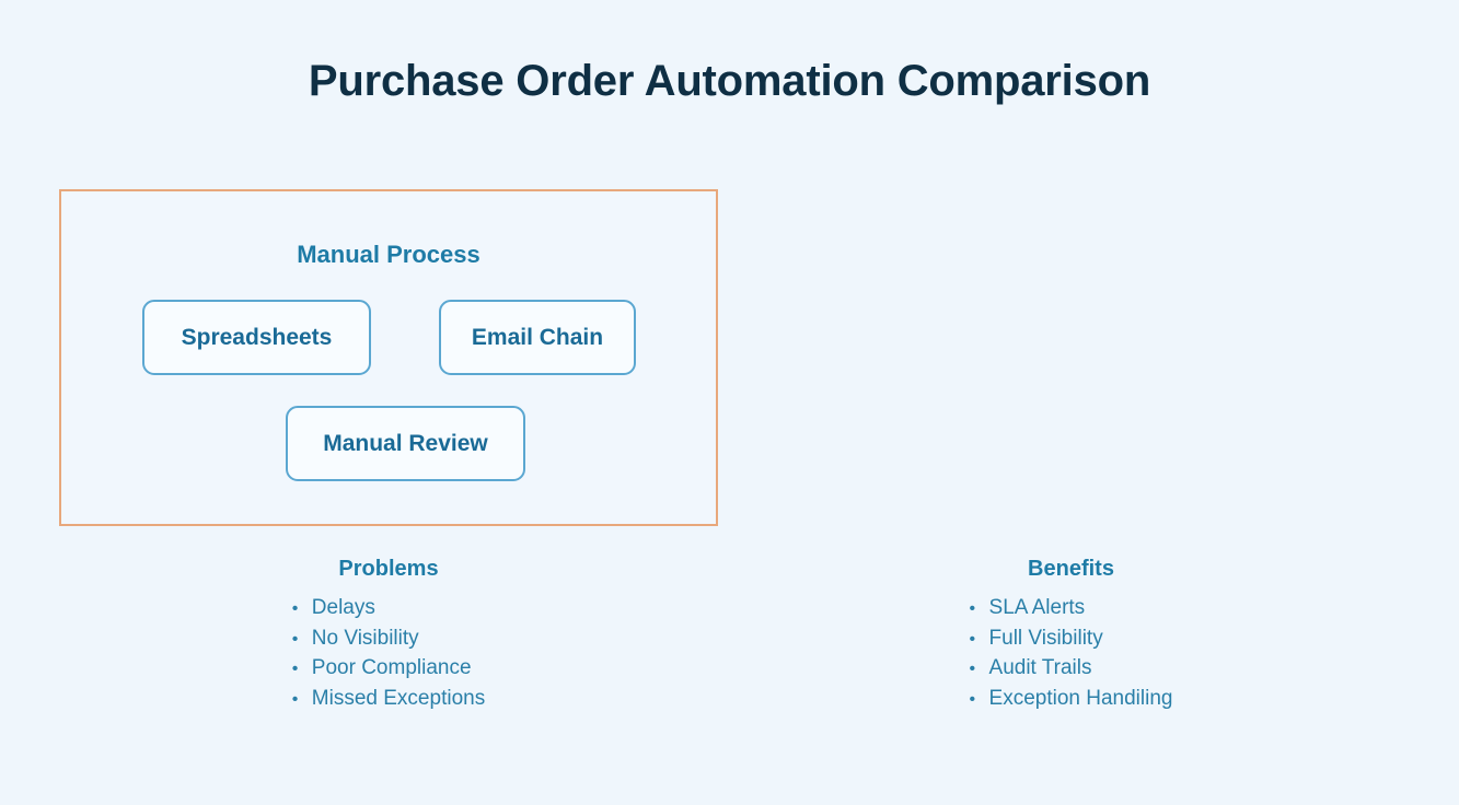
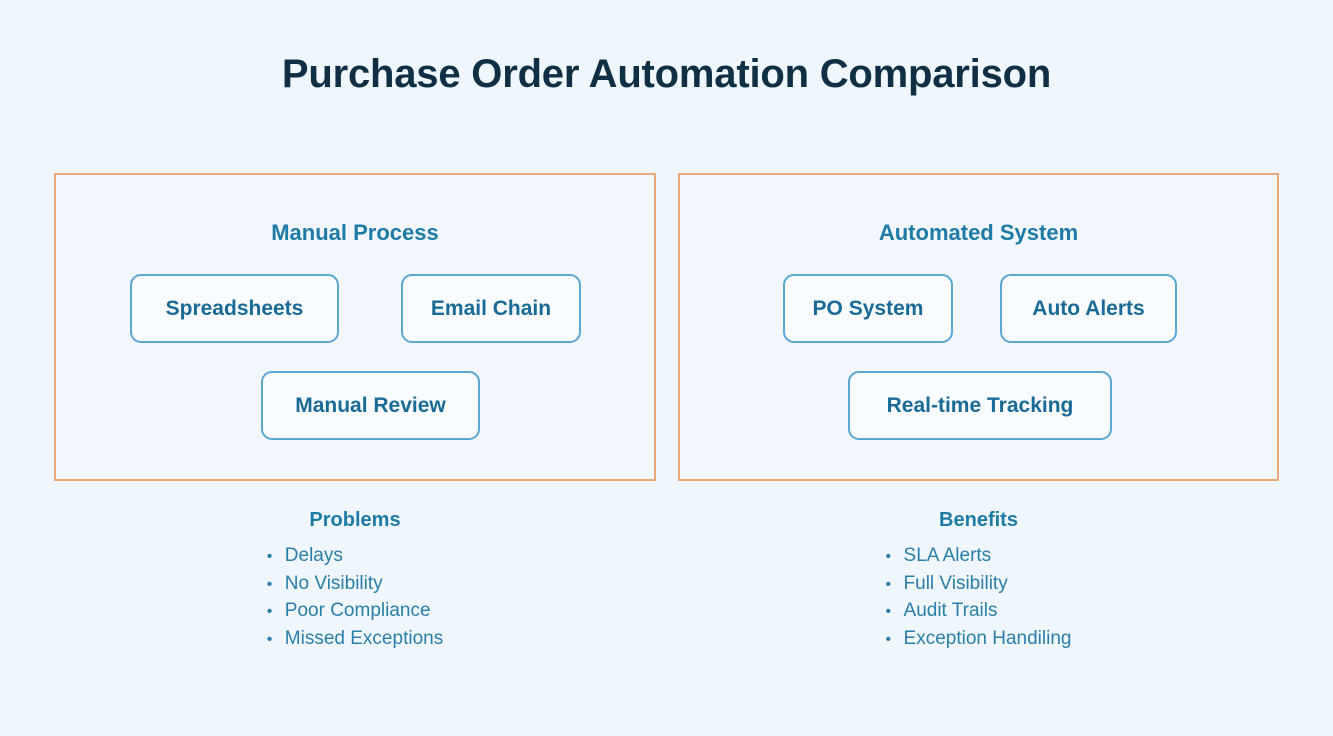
  Purchase Order Automation Comparison
  Manual Process
  Spreadsheets
  Email Chain
  Manual Review
+ Automated System
+ PO System
+ Auto Alerts
+ Real-time Tracking
  Problems
  •
  Delays
  •
  No Visibility
  •
  Poor Compliance
  •
  Missed Exceptions
  Benefits
  •
  SLA Alerts
  •
  Full Visibility
  •
  Audit Trails
  •
  Exception Handiling
